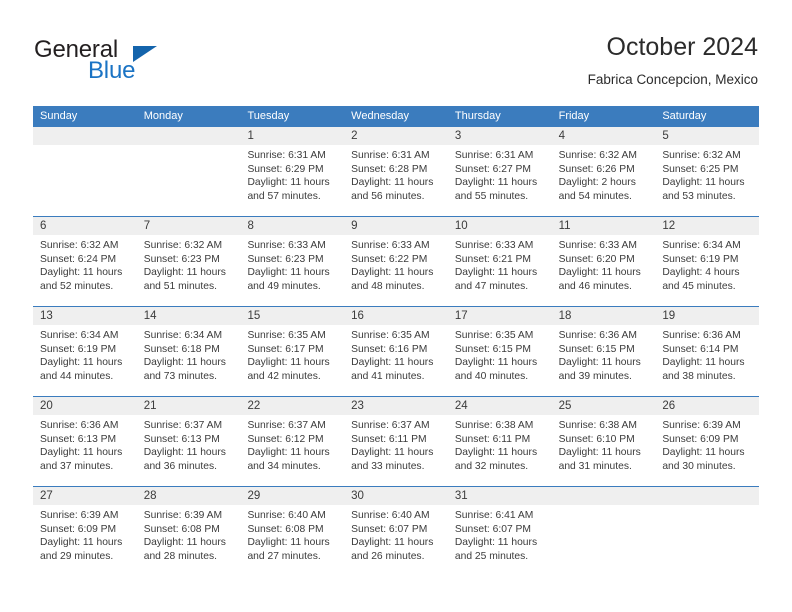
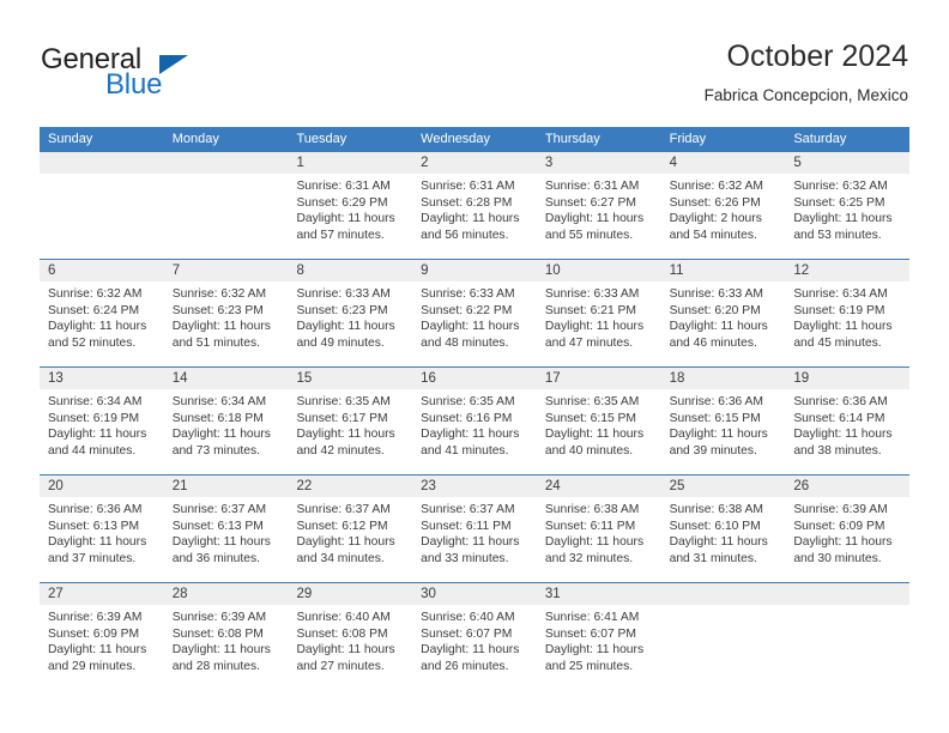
  General
  Blue
  October 2024
  Fabrica Concepcion, Mexico
  Sunday
  Monday
  Tuesday
  Wednesday
  Thursday
  Friday
  Saturday
  1
  Sunrise: 6:31 AM
  Sunset: 6:29 PM
  Daylight: 11 hours and 57 minutes.
  2
  Sunrise: 6:31 AM
  Sunset: 6:28 PM
  Daylight: 11 hours and 56 minutes.
  3
  Sunrise: 6:31 AM
  Sunset: 6:27 PM
  Daylight: 11 hours and 55 minutes.
  4
  Sunrise: 6:32 AM
  Sunset: 6:26 PM
  Daylight: 2 hours and 54 minutes.
  5
  Sunrise: 6:32 AM
  Sunset: 6:25 PM
  Daylight: 11 hours and 53 minutes.
  6
  Sunrise: 6:32 AM
  Sunset: 6:24 PM
  Daylight: 11 hours and 52 minutes.
  7
  Sunrise: 6:32 AM
  Sunset: 6:23 PM
  Daylight: 11 hours and 51 minutes.
  8
  Sunrise: 6:33 AM
  Sunset: 6:23 PM
  Daylight: 11 hours and 49 minutes.
  9
  Sunrise: 6:33 AM
  Sunset: 6:22 PM
  Daylight: 11 hours and 48 minutes.
  10
  Sunrise: 6:33 AM
  Sunset: 6:21 PM
  Daylight: 11 hours and 47 minutes.
  11
  Sunrise: 6:33 AM
  Sunset: 6:20 PM
  Daylight: 11 hours and 46 minutes.
  12
  Sunrise: 6:34 AM
  Sunset: 6:19 PM
- Daylight: 4 hours and 45 minutes.
+ Daylight: 11 hours and 45 minutes.
  13
  Sunrise: 6:34 AM
  Sunset: 6:19 PM
  Daylight: 11 hours and 44 minutes.
  14
  Sunrise: 6:34 AM
  Sunset: 6:18 PM
  Daylight: 11 hours and 73 minutes.
  15
  Sunrise: 6:35 AM
  Sunset: 6:17 PM
  Daylight: 11 hours and 42 minutes.
  16
  Sunrise: 6:35 AM
  Sunset: 6:16 PM
  Daylight: 11 hours and 41 minutes.
  17
  Sunrise: 6:35 AM
  Sunset: 6:15 PM
  Daylight: 11 hours and 40 minutes.
  18
  Sunrise: 6:36 AM
  Sunset: 6:15 PM
  Daylight: 11 hours and 39 minutes.
  19
  Sunrise: 6:36 AM
  Sunset: 6:14 PM
  Daylight: 11 hours and 38 minutes.
  20
  Sunrise: 6:36 AM
  Sunset: 6:13 PM
  Daylight: 11 hours and 37 minutes.
  21
  Sunrise: 6:37 AM
  Sunset: 6:13 PM
  Daylight: 11 hours and 36 minutes.
  22
  Sunrise: 6:37 AM
  Sunset: 6:12 PM
  Daylight: 11 hours and 34 minutes.
  23
  Sunrise: 6:37 AM
  Sunset: 6:11 PM
  Daylight: 11 hours and 33 minutes.
  24
  Sunrise: 6:38 AM
  Sunset: 6:11 PM
  Daylight: 11 hours and 32 minutes.
  25
  Sunrise: 6:38 AM
  Sunset: 6:10 PM
  Daylight: 11 hours and 31 minutes.
  26
  Sunrise: 6:39 AM
  Sunset: 6:09 PM
  Daylight: 11 hours and 30 minutes.
  27
  Sunrise: 6:39 AM
  Sunset: 6:09 PM
  Daylight: 11 hours and 29 minutes.
  28
  Sunrise: 6:39 AM
  Sunset: 6:08 PM
  Daylight: 11 hours and 28 minutes.
  29
  Sunrise: 6:40 AM
  Sunset: 6:08 PM
  Daylight: 11 hours and 27 minutes.
  30
  Sunrise: 6:40 AM
  Sunset: 6:07 PM
  Daylight: 11 hours and 26 minutes.
  31
  Sunrise: 6:41 AM
  Sunset: 6:07 PM
  Daylight: 11 hours and 25 minutes.
